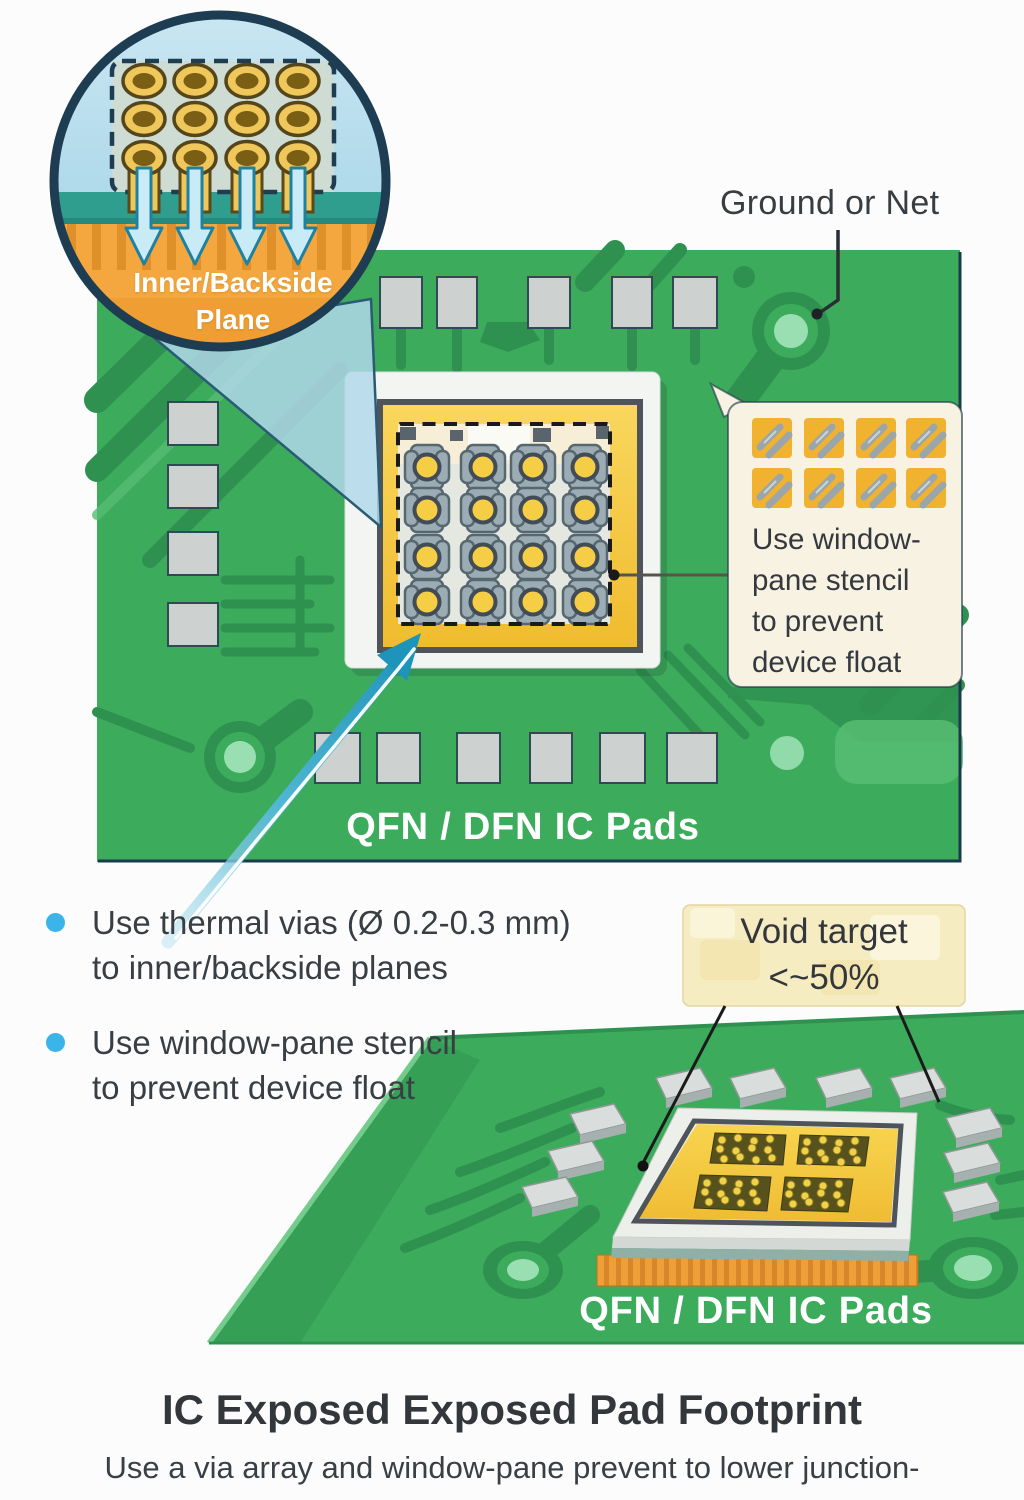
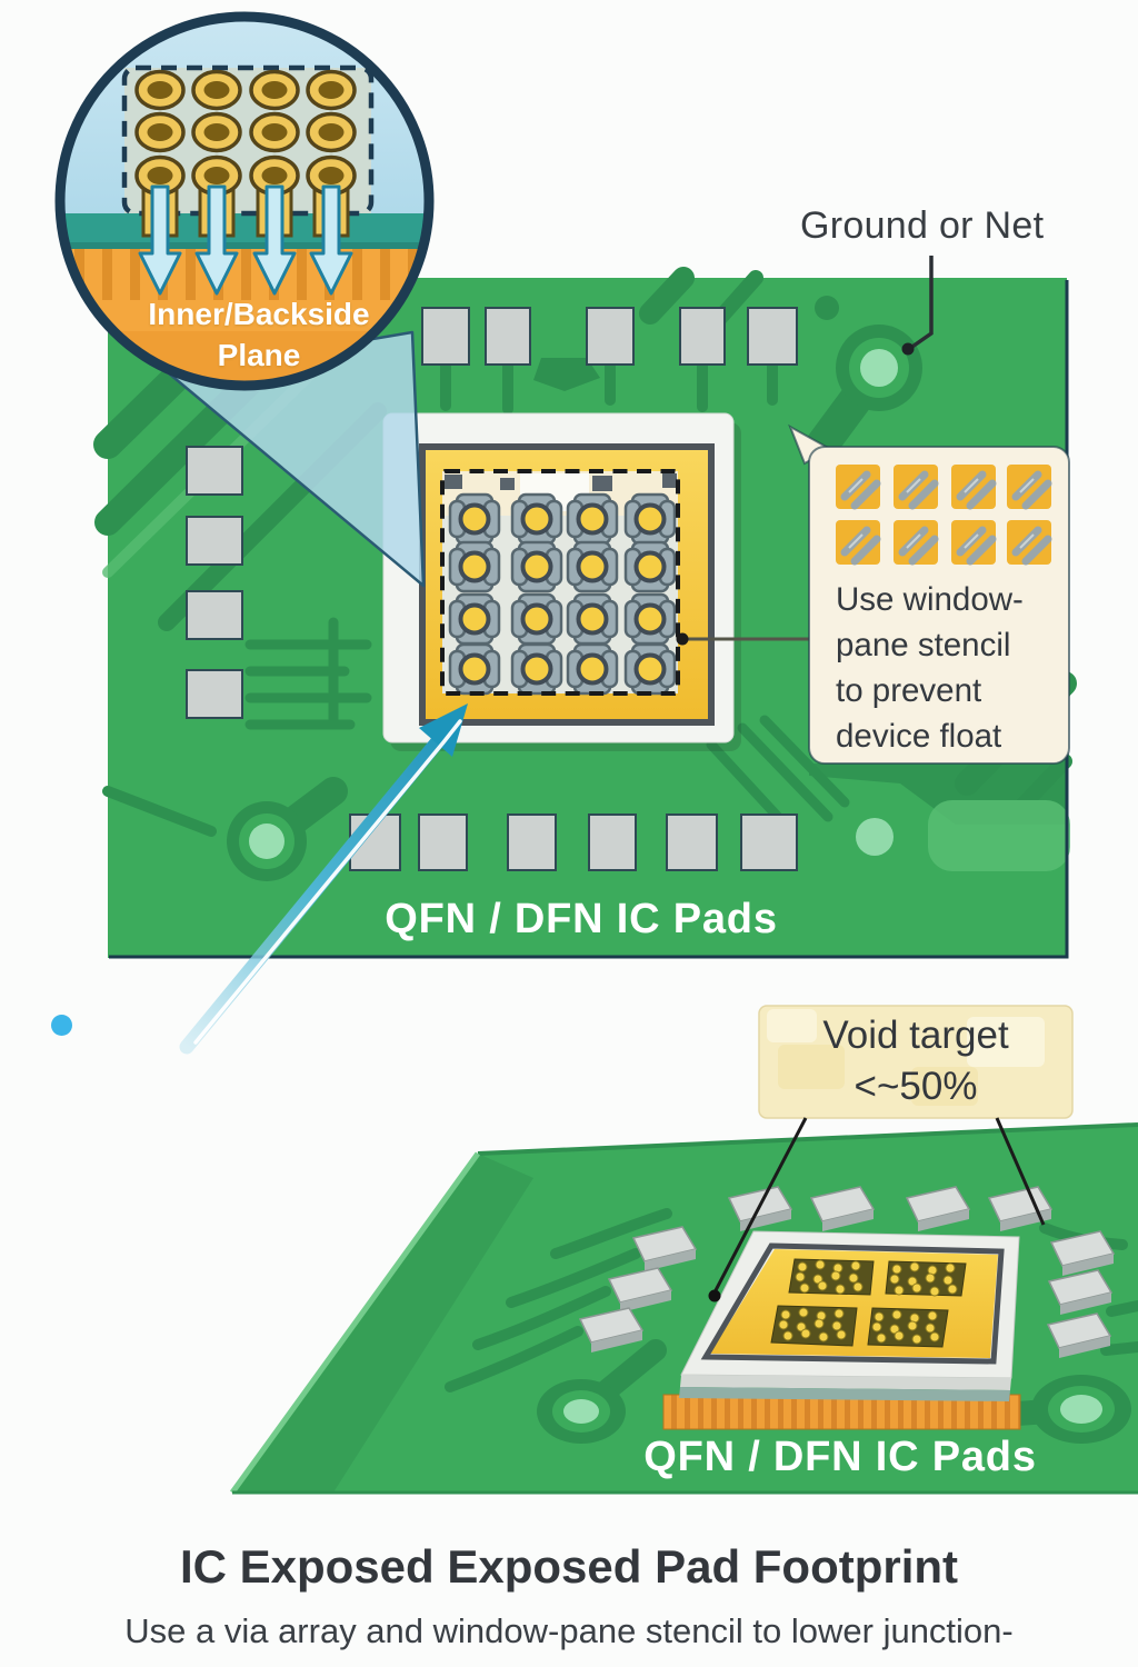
  Inner/Backside
  Plane
  Ground or Net
  Use window-
  pane stencil
  to prevent
  device float
  QFN / DFN IC Pads
- Use thermal vias (Ø 0.2-0.3 mm)
- to inner/backside planes
- Use window-pane stencil
- to prevent device float
  Void target
  <~50%
  QFN / DFN IC Pads
  IC Exposed Exposed Pad Footprint
- Use a via array and window-pane prevent to lower junction-
+ Use a via array and window-pane stencil to lower junction-
